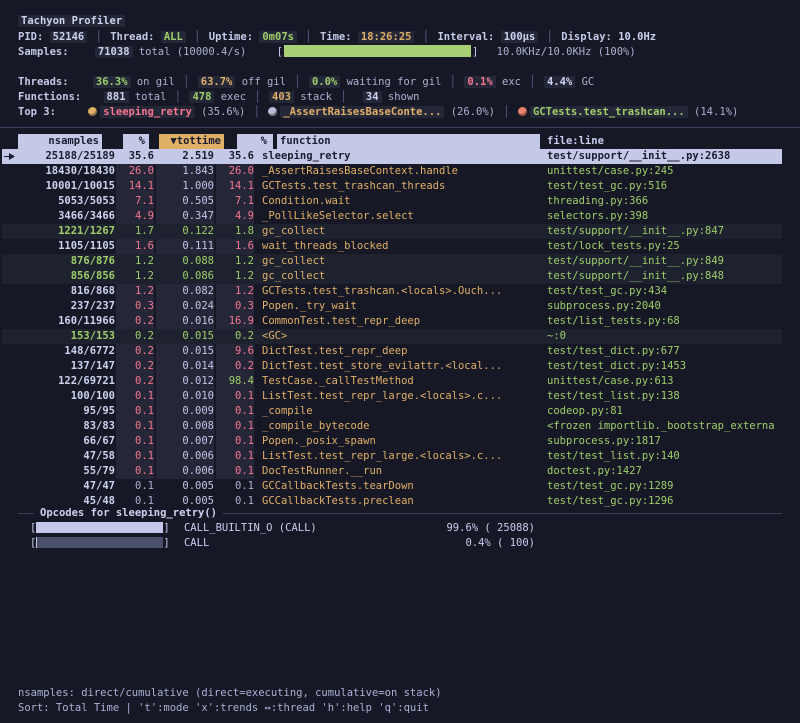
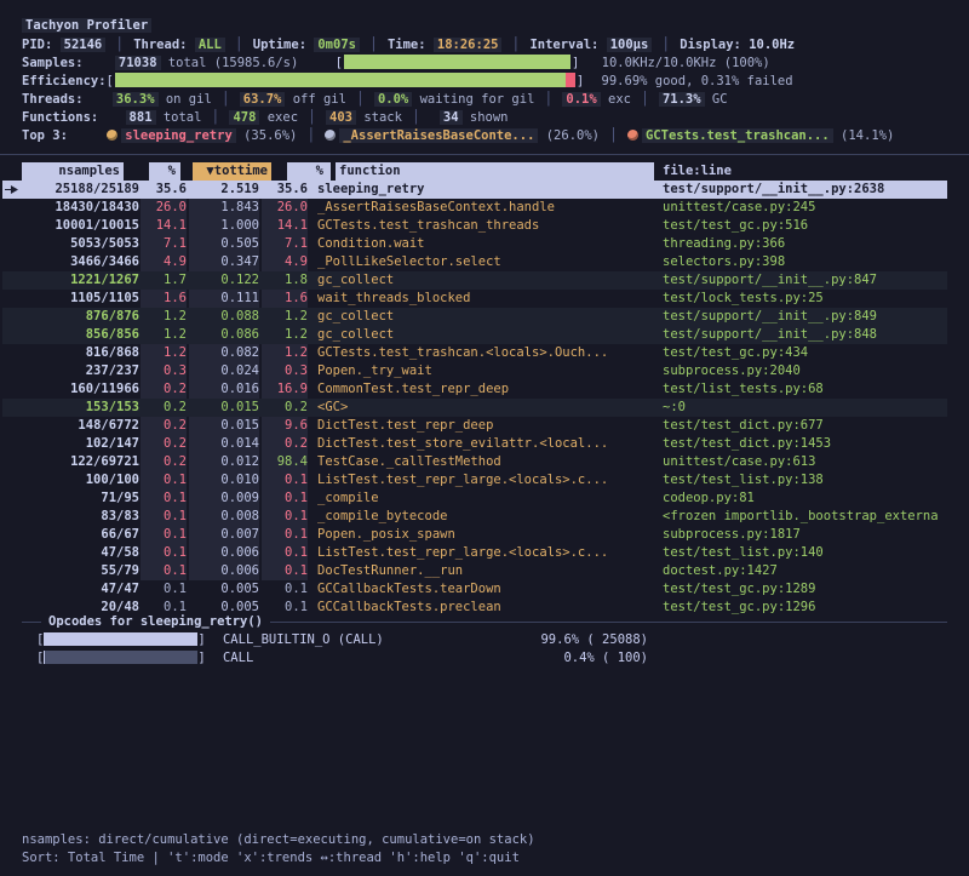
  Tachyon Profiler
  PID: 52146 │ Thread: ALL │ Uptime: 0m07s │ Time: 18:26:25 │ Interval: 100μs │ Display: 10.0Hz
- Samples: 71038 total (10000.4/s) [ ] 10.0KHz/10.0KHz (100%)
+ Samples: 71038 total (15985.6/s) [ ] 10.0KHz/10.0KHz (100%)
+ Efficiency:[ ] 99.69% good, 0.31% failed
- Threads: 36.3% on gil │ 63.7% off gil │ 0.0% waiting for gil │ 0.1% exc │ 4.4% GC
+ Threads: 36.3% on gil │ 63.7% off gil │ 0.0% waiting for gil │ 0.1% exc │ 71.3% GC
  Functions: 881 total │ 478 exec │ 403 stack │ 34 shown
  Top 3: sleeping_retry (35.6%) │ _AssertRaisesBaseConte... (26.0%) │ GCTests.test_trashcan... (14.1%)
  nsamples
  %
  ▼tottime
  %
  function
  file:line
  25188/25189
  35.6
  2.519
  35.6
  sleeping_retry
  test/support/__init__.py:2638
  18430/18430
  26.0
  1.843
  26.0
  _AssertRaisesBaseContext.handle
  unittest/case.py:245
  10001/10015
  14.1
  1.000
  14.1
  GCTests.test_trashcan_threads
  test/test_gc.py:516
  5053/5053
  7.1
  0.505
  7.1
  Condition.wait
  threading.py:366
  3466/3466
  4.9
  0.347
  4.9
  _PollLikeSelector.select
  selectors.py:398
  1221/1267
  1.7
  0.122
  1.8
  gc_collect
  test/support/__init__.py:847
  1105/1105
  1.6
  0.111
  1.6
  wait_threads_blocked
  test/lock_tests.py:25
  876/876
  1.2
  0.088
  1.2
  gc_collect
  test/support/__init__.py:849
  856/856
  1.2
  0.086
  1.2
  gc_collect
  test/support/__init__.py:848
  816/868
  1.2
  0.082
  1.2
  GCTests.test_trashcan.<locals>.Ouch...
  test/test_gc.py:434
  237/237
  0.3
  0.024
  0.3
  Popen._try_wait
  subprocess.py:2040
  160/11966
  0.2
  0.016
  16.9
  CommonTest.test_repr_deep
  test/list_tests.py:68
  153/153
  0.2
  0.015
  0.2
  <GC>
  ~:0
  148/6772
  0.2
  0.015
  9.6
  DictTest.test_repr_deep
  test/test_dict.py:677
- 137/147
+ 102/147
  0.2
  0.014
  0.2
  DictTest.test_store_evilattr.<local...
  test/test_dict.py:1453
  122/69721
  0.2
  0.012
  98.4
  TestCase._callTestMethod
  unittest/case.py:613
  100/100
  0.1
  0.010
  0.1
  ListTest.test_repr_large.<locals>.c...
  test/test_list.py:138
- 95/95
+ 71/95
  0.1
  0.009
  0.1
  _compile
  codeop.py:81
  83/83
  0.1
  0.008
  0.1
  _compile_bytecode
  <frozen importlib._bootstrap_externa
  66/67
  0.1
  0.007
  0.1
  Popen._posix_spawn
  subprocess.py:1817
  47/58
  0.1
  0.006
  0.1
  ListTest.test_repr_large.<locals>.c...
  test/test_list.py:140
  55/79
  0.1
  0.006
  0.1
  DocTestRunner.__run
  doctest.py:1427
  47/47
  0.1
  0.005
  0.1
  GCCallbackTests.tearDown
  test/test_gc.py:1289
- 45/48
+ 20/48
  0.1
  0.005
  0.1
  GCCallbackTests.preclean
  test/test_gc.py:1296
  Opcodes for sleeping_retry()
  [ ] CALL_BUILTIN_O (CALL)
  99.6% ( 25088)
  [ ] CALL
  0.4% ( 100)
  nsamples: direct/cumulative (direct=executing, cumulative=on stack)
  Sort: Total Time | 't':mode 'x':trends ↔:thread 'h':help 'q':quit
